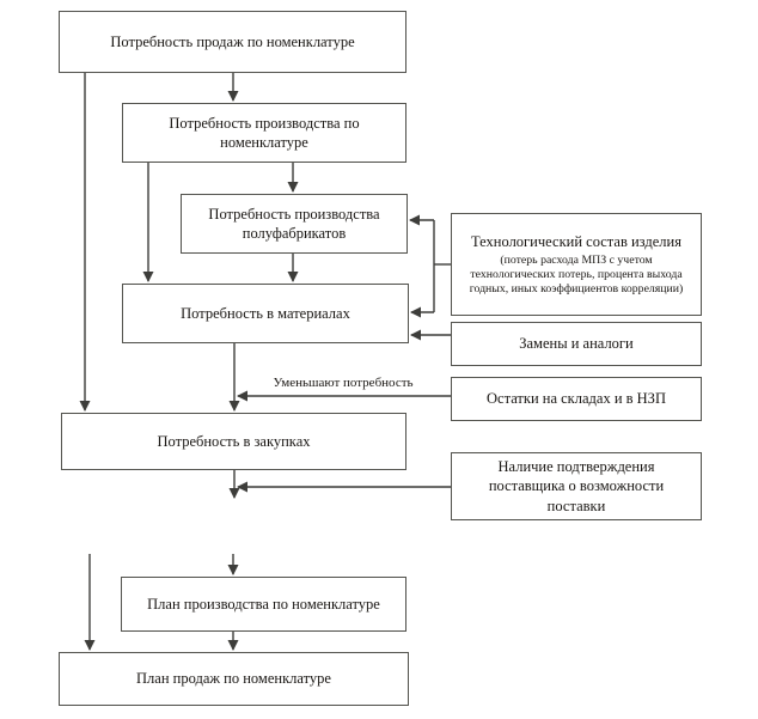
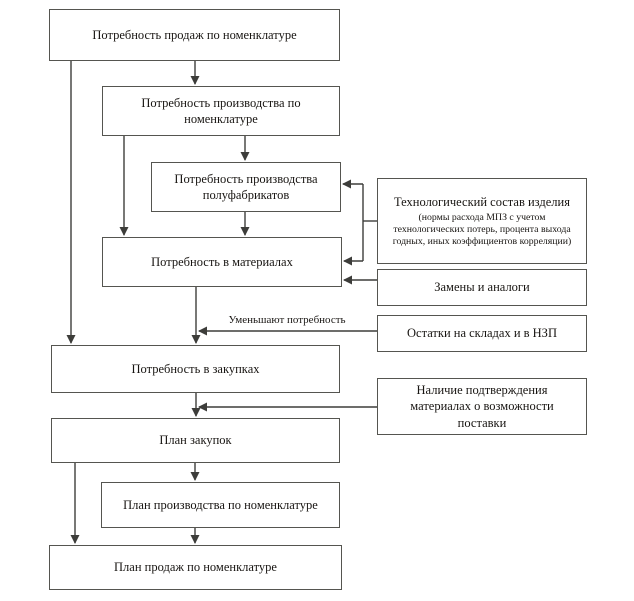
  Потребность продаж по номенклатуре
  Потребность производства по номенклатуре
  Потребность производства полуфабрикатов
  Потребность в материалах
  Технологический состав изделия
- (потерь расхода МПЗ с учетом технологических потерь, процента выхода годных, иных коэффициентов корреляции)
+ (нормы расхода МПЗ с учетом технологических потерь, процента выхода годных, иных коэффициентов корреляции)
  Замены и аналоги
  Остатки на складах и в НЗП
  Потребность в закупках
- Наличие подтверждения поставщика о возможности поставки
+ Наличие подтверждения материалах о возможности поставки
+ План закупок
  План производства по номенклатуре
  План продаж по номенклатуре
  Уменьшают потребность
